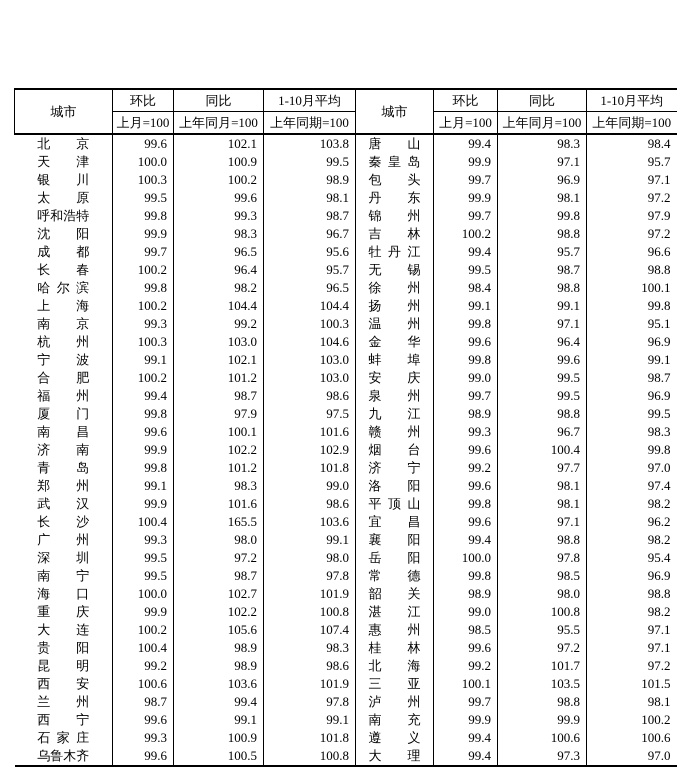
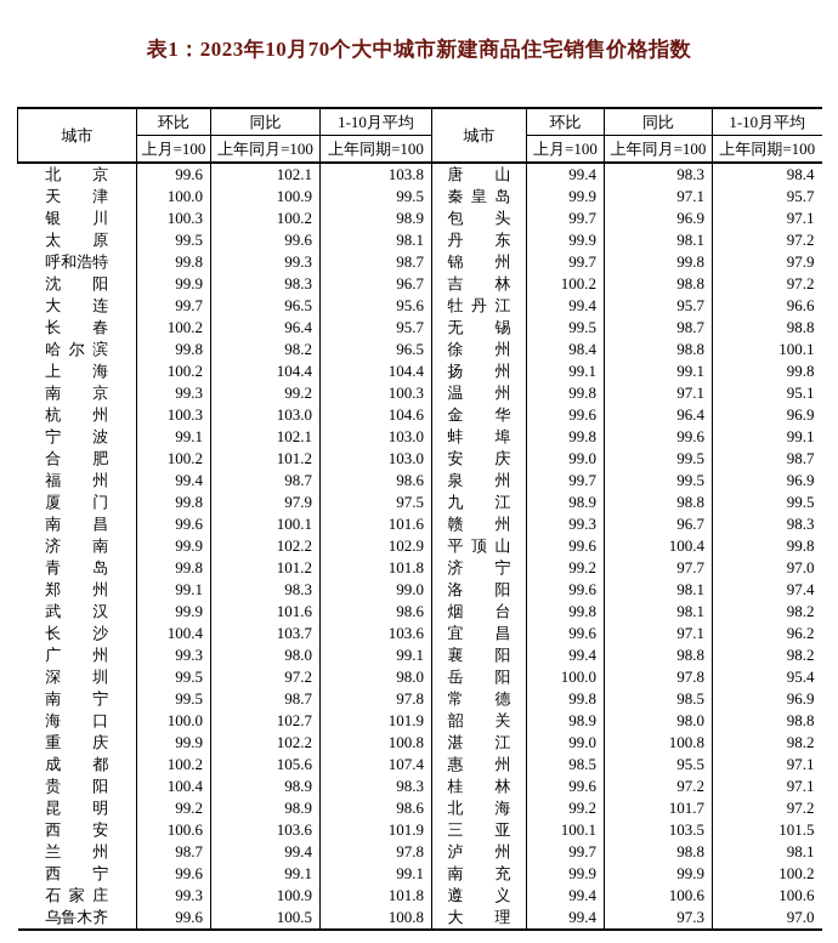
+ 表1：2023年10月70个大中城市新建商品住宅销售价格指数
  城市	环比	同比	1-10月平均	城市	环比	同比	1-10月平均
  上月=100	上年同月=100	上年同期=100	上月=100	上年同月=100	上年同期=100
  北京	99.6	102.1	103.8	唐山	99.4	98.3	98.4
  天津	100.0	100.9	99.5	秦皇岛	99.9	97.1	95.7
  银川	100.3	100.2	98.9	包头	99.7	96.9	97.1
  太原	99.5	99.6	98.1	丹东	99.9	98.1	97.2
  呼和浩特	99.8	99.3	98.7	锦州	99.7	99.8	97.9
  沈阳	99.9	98.3	96.7	吉林	100.2	98.8	97.2
- 成都	99.7	96.5	95.6	牡丹江	99.4	95.7	96.6
+ 大连	99.7	96.5	95.6	牡丹江	99.4	95.7	96.6
  长春	100.2	96.4	95.7	无锡	99.5	98.7	98.8
  哈尔滨	99.8	98.2	96.5	徐州	98.4	98.8	100.1
  上海	100.2	104.4	104.4	扬州	99.1	99.1	99.8
  南京	99.3	99.2	100.3	温州	99.8	97.1	95.1
  杭州	100.3	103.0	104.6	金华	99.6	96.4	96.9
  宁波	99.1	102.1	103.0	蚌埠	99.8	99.6	99.1
  合肥	100.2	101.2	103.0	安庆	99.0	99.5	98.7
  福州	99.4	98.7	98.6	泉州	99.7	99.5	96.9
  厦门	99.8	97.9	97.5	九江	98.9	98.8	99.5
  南昌	99.6	100.1	101.6	赣州	99.3	96.7	98.3
- 济南	99.9	102.2	102.9	烟台	99.6	100.4	99.8
+ 济南	99.9	102.2	102.9	平顶山	99.6	100.4	99.8
  青岛	99.8	101.2	101.8	济宁	99.2	97.7	97.0
  郑州	99.1	98.3	99.0	洛阳	99.6	98.1	97.4
- 武汉	99.9	101.6	98.6	平顶山	99.8	98.1	98.2
+ 武汉	99.9	101.6	98.6	烟台	99.8	98.1	98.2
- 长沙	100.4	165.5	103.6	宜昌	99.6	97.1	96.2
+ 长沙	100.4	103.7	103.6	宜昌	99.6	97.1	96.2
  广州	99.3	98.0	99.1	襄阳	99.4	98.8	98.2
  深圳	99.5	97.2	98.0	岳阳	100.0	97.8	95.4
  南宁	99.5	98.7	97.8	常德	99.8	98.5	96.9
  海口	100.0	102.7	101.9	韶关	98.9	98.0	98.8
  重庆	99.9	102.2	100.8	湛江	99.0	100.8	98.2
- 大连	100.2	105.6	107.4	惠州	98.5	95.5	97.1
+ 成都	100.2	105.6	107.4	惠州	98.5	95.5	97.1
  贵阳	100.4	98.9	98.3	桂林	99.6	97.2	97.1
  昆明	99.2	98.9	98.6	北海	99.2	101.7	97.2
  西安	100.6	103.6	101.9	三亚	100.1	103.5	101.5
  兰州	98.7	99.4	97.8	泸州	99.7	98.8	98.1
  西宁	99.6	99.1	99.1	南充	99.9	99.9	100.2
  石家庄	99.3	100.9	101.8	遵义	99.4	100.6	100.6
  乌鲁木齐	99.6	100.5	100.8	大理	99.4	97.3	97.0
